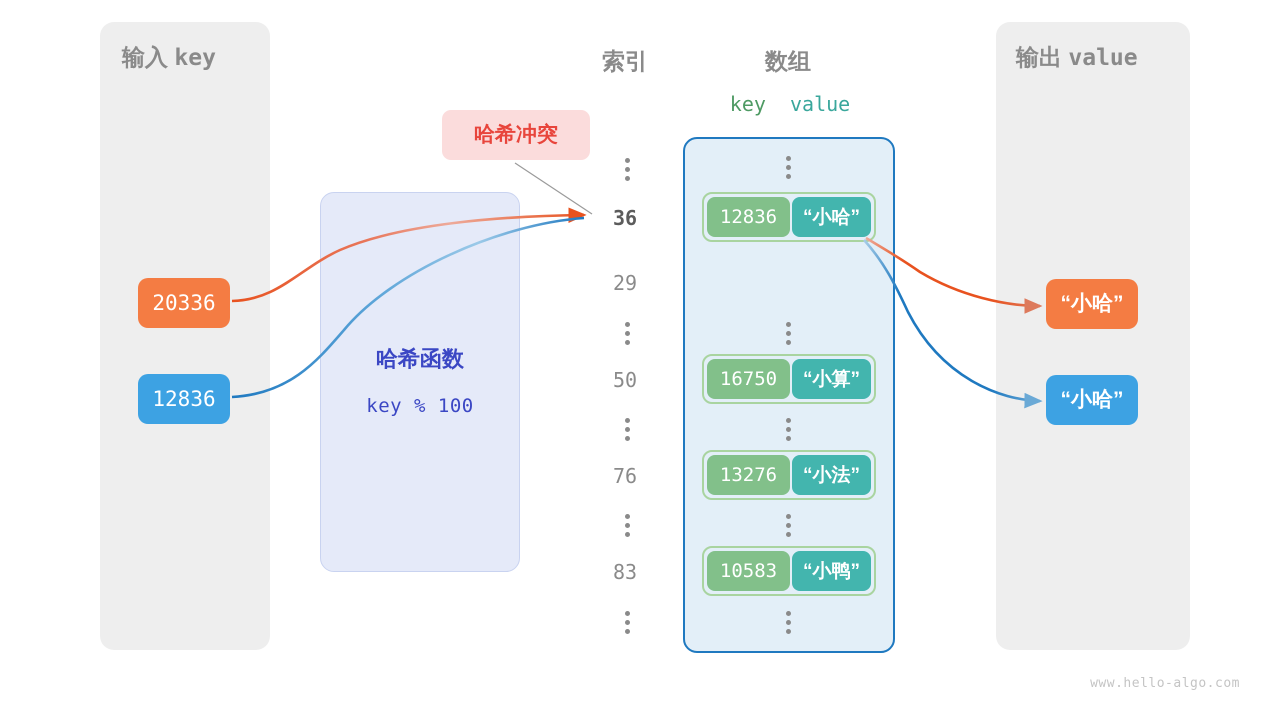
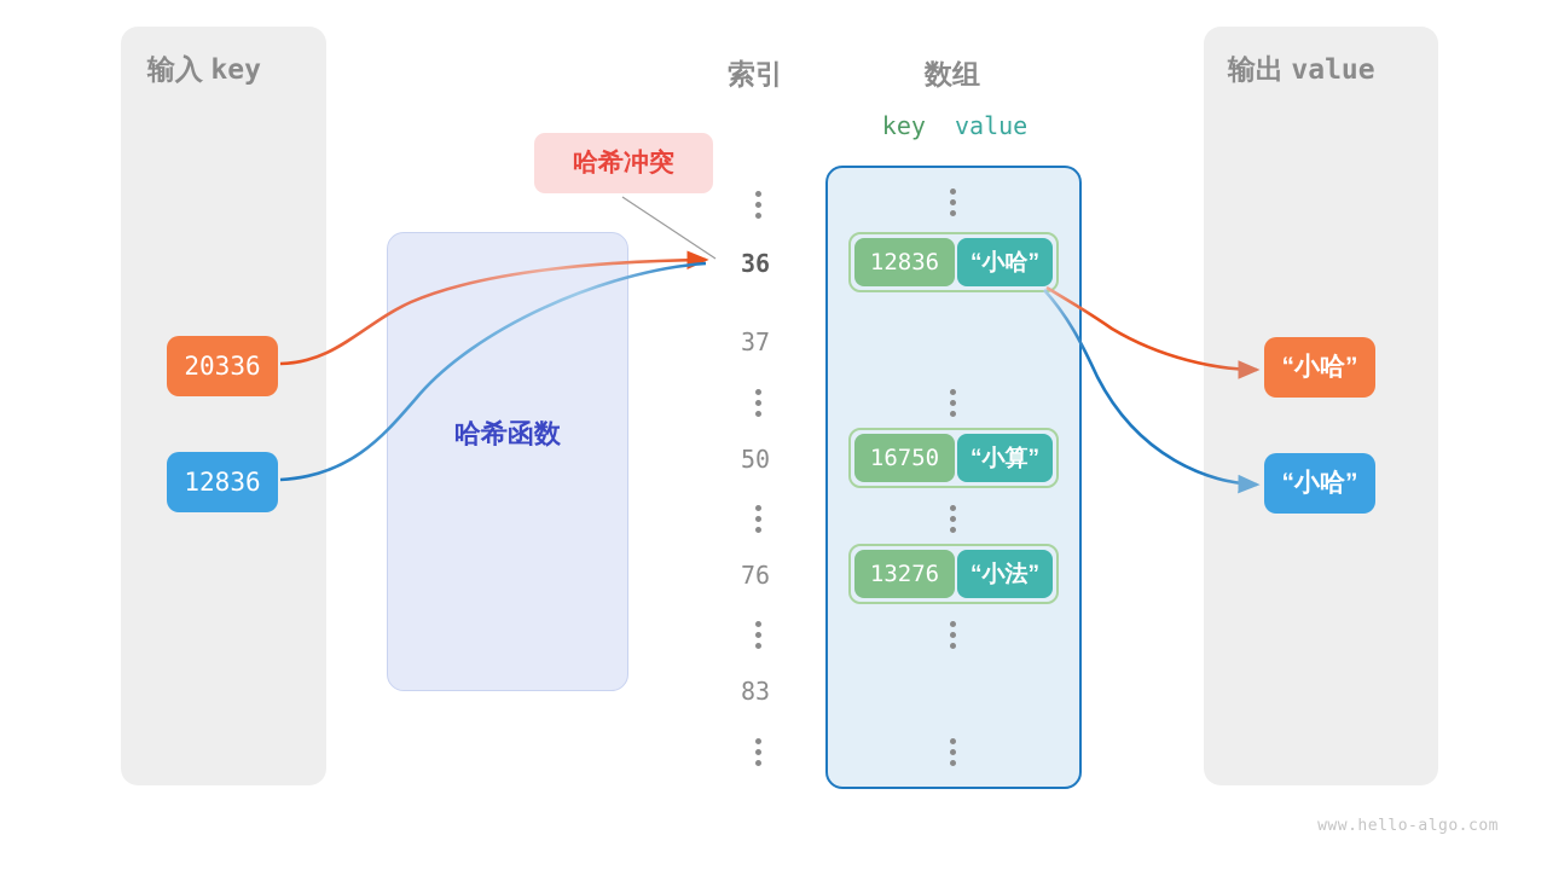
  输入 key
  输出 value
  索引
  数组
  key value
  哈希函数
- key % 100
  36
- 29
+ 37
  50
  76
  83
  12836
  “小哈”
  16750
  “小算”
  13276
  “小法”
- 10583
- “小鸭”
  20336
  12836
  “小哈”
  “小哈”
  哈希冲突
  www.hello-algo.com
